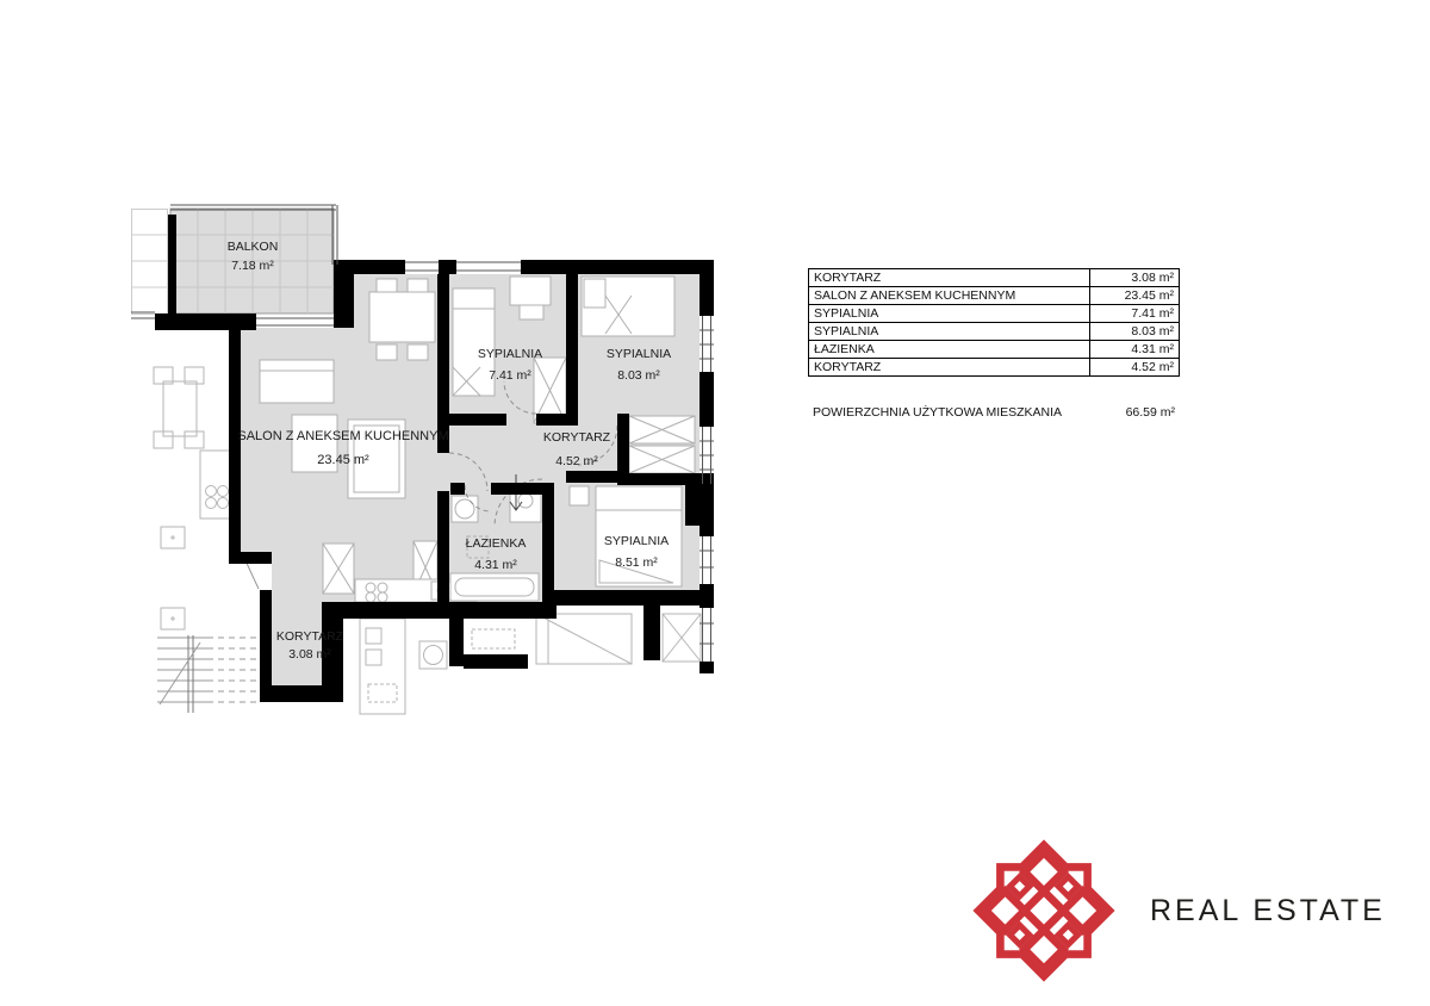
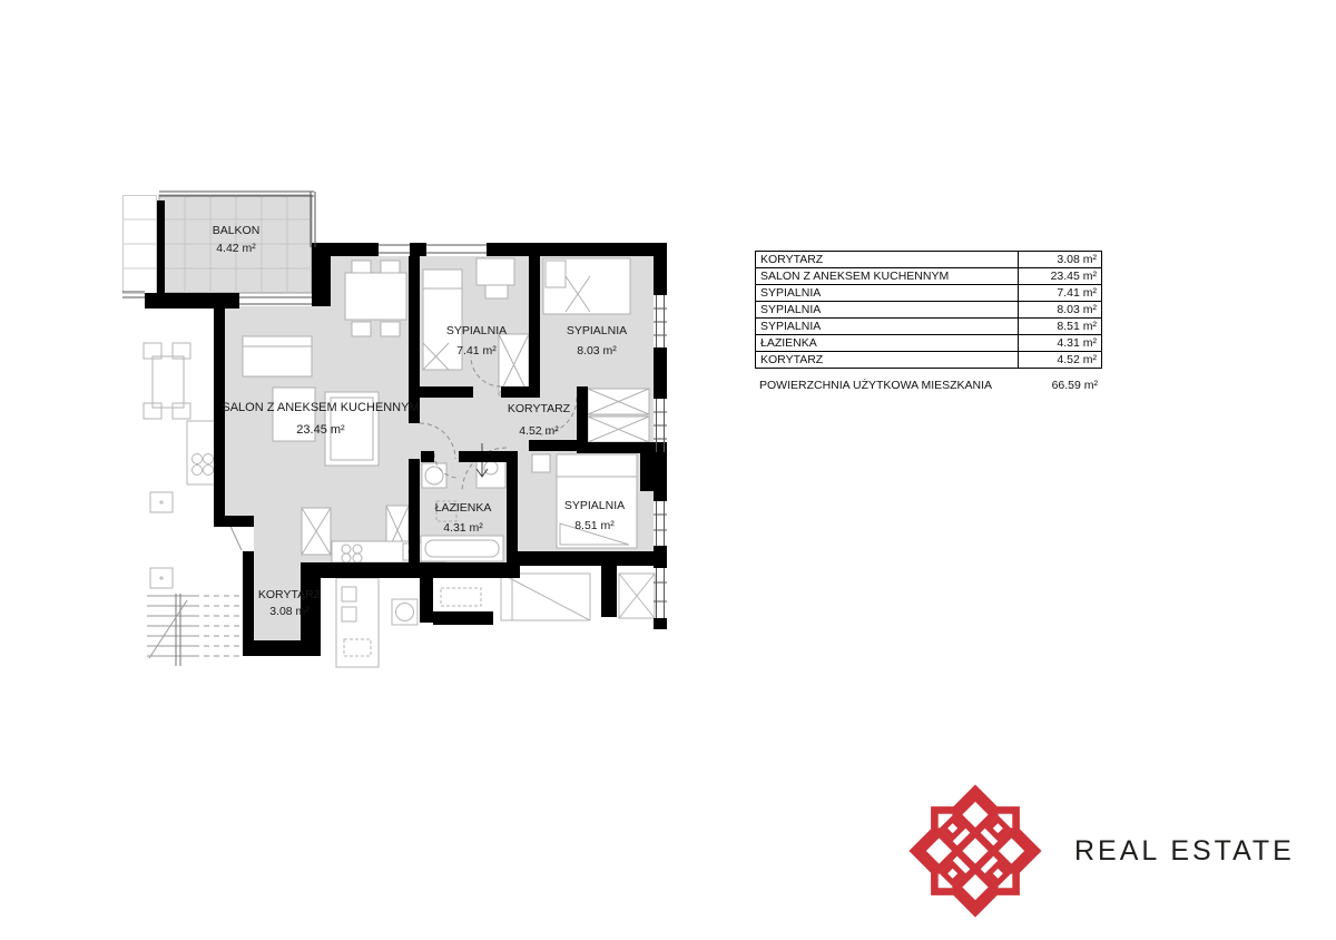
  BALKON
- 7.18 m²
+ 4.42 m²
  SALON Z ANEKSEM KUCHENNYM
  23.45 m²
  SYPIALNIA
  7.41 m²
  SYPIALNIA
  8.03 m²
  KORYTARZ
  4.52 m²
  ŁAZIENKA
  4.31 m²
  SYPIALNIA
  8.51 m²
  KORYTARZ
  3.08 m²
  KORYTARZ	3.08 m²
  SALON Z ANEKSEM KUCHENNYM	23.45 m²
  SYPIALNIA	7.41 m²
  SYPIALNIA	8.03 m²
+ SYPIALNIA	8.51 m²
  ŁAZIENKA	4.31 m²
  KORYTARZ	4.52 m²
  POWIERZCHNIA UŻYTKOWA MIESZKANIA
  66.59 m²
  REAL ESTATE
